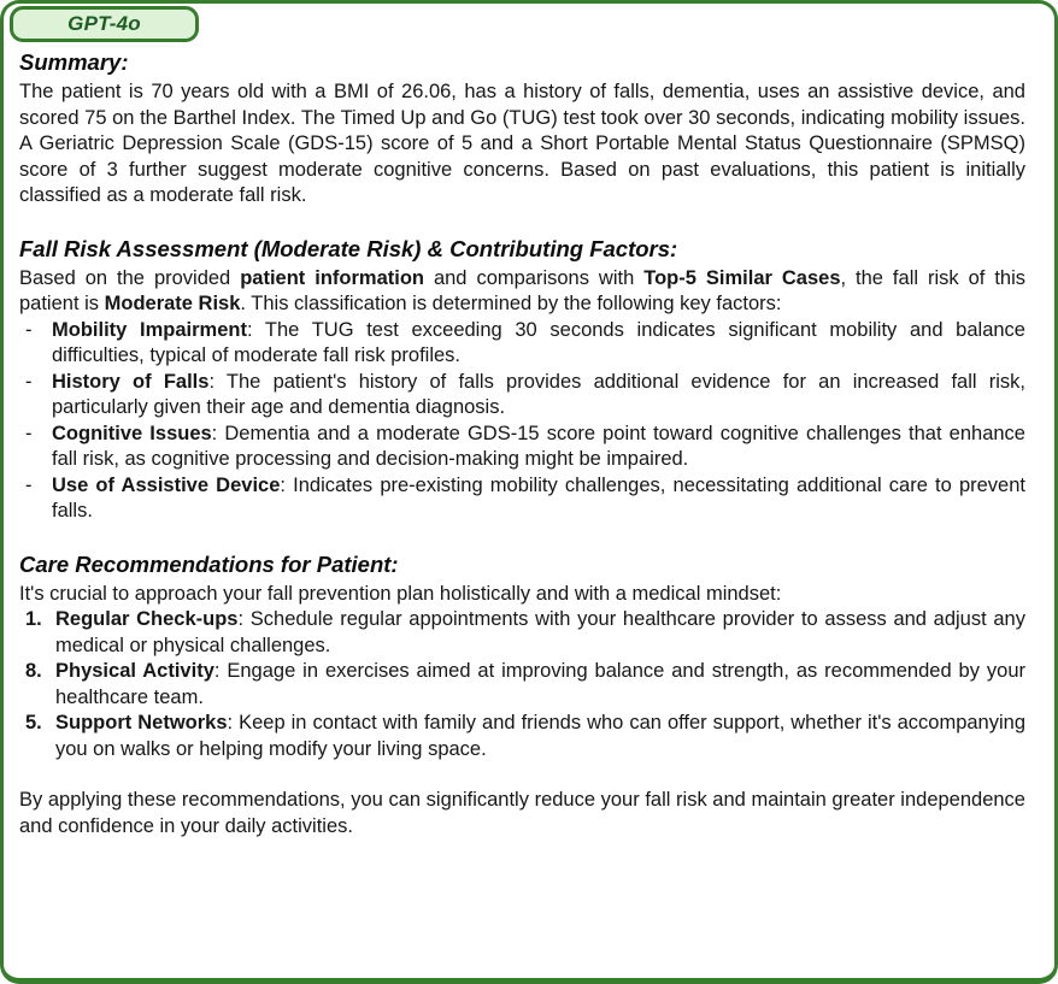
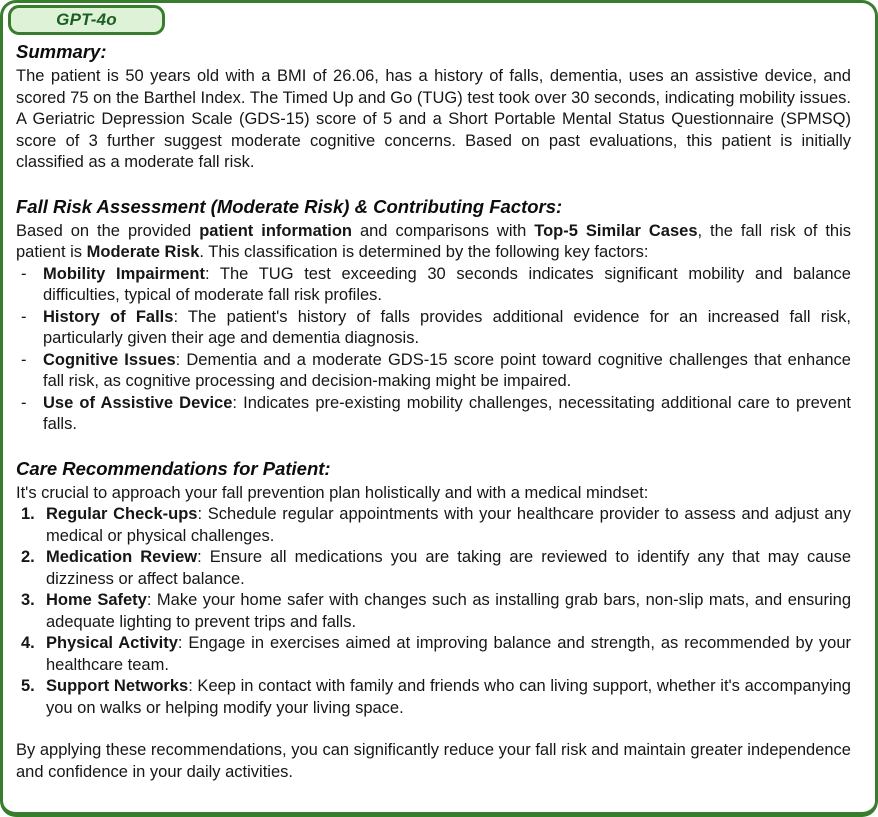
  GPT-4o
  Summary:
- The patient is 70 years old with a BMI of 26.06, has a history of falls, dementia, uses an assistive device, and scored 75 on the Barthel Index. The Timed Up and Go (TUG) test took over 30 seconds, indicating mobility issues. A Geriatric Depression Scale (GDS-15) score of 5 and a Short Portable Mental Status Questionnaire (SPMSQ) score of 3 further suggest moderate cognitive concerns. Based on past evaluations, this patient is initially classified as a moderate fall risk.
+ The patient is 50 years old with a BMI of 26.06, has a history of falls, dementia, uses an assistive device, and scored 75 on the Barthel Index. The Timed Up and Go (TUG) test took over 30 seconds, indicating mobility issues. A Geriatric Depression Scale (GDS-15) score of 5 and a Short Portable Mental Status Questionnaire (SPMSQ) score of 3 further suggest moderate cognitive concerns. Based on past evaluations, this patient is initially classified as a moderate fall risk.
  Fall Risk Assessment (Moderate Risk) & Contributing Factors:
  Based on the provided patient information and comparisons with Top-5 Similar Cases, the fall risk of this patient is Moderate Risk. This classification is determined by the following key factors:
  -
  Mobility Impairment: The TUG test exceeding 30 seconds indicates significant mobility and balance difficulties, typical of moderate fall risk profiles.
  -
  History of Falls: The patient's history of falls provides additional evidence for an increased fall risk, particularly given their age and dementia diagnosis.
  -
  Cognitive Issues: Dementia and a moderate GDS-15 score point toward cognitive challenges that enhance fall risk, as cognitive processing and decision-making might be impaired.
  -
  Use of Assistive Device: Indicates pre-existing mobility challenges, necessitating additional care to prevent falls.
  Care Recommendations for Patient:
  It's crucial to approach your fall prevention plan holistically and with a medical mindset:
  1.
  Regular Check-ups: Schedule regular appointments with your healthcare provider to assess and adjust any medical or physical challenges.
+ 2.
+ Medication Review: Ensure all medications you are taking are reviewed to identify any that may cause dizziness or affect balance.
+ 3.
+ Home Safety: Make your home safer with changes such as installing grab bars, non-slip mats, and ensuring adequate lighting to prevent trips and falls.
- 8.
+ 4.
  Physical Activity: Engage in exercises aimed at improving balance and strength, as recommended by your healthcare team.
  5.
- Support Networks: Keep in contact with family and friends who can offer support, whether it's accompanying you on walks or helping modify your living space.
+ Support Networks: Keep in contact with family and friends who can living support, whether it's accompanying you on walks or helping modify your living space.
  By applying these recommendations, you can significantly reduce your fall risk and maintain greater independence and confidence in your daily activities.
